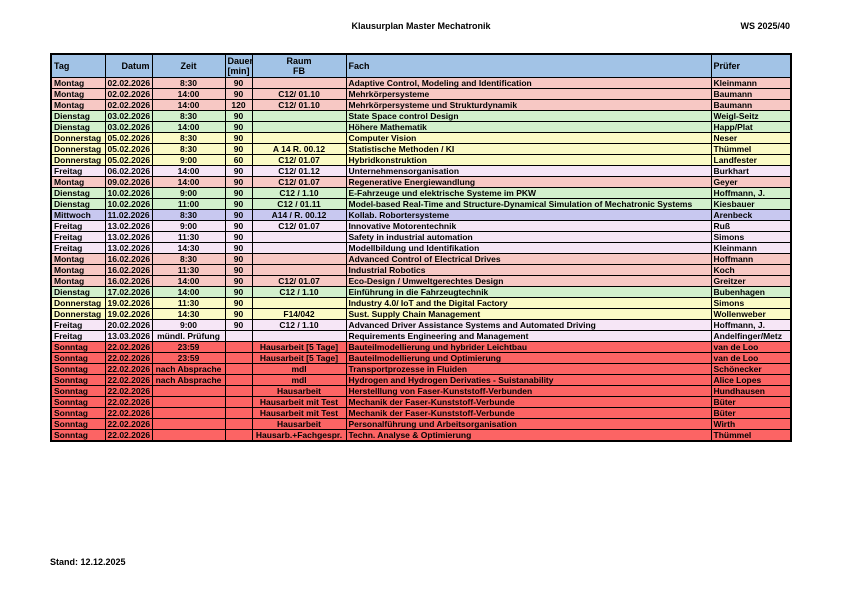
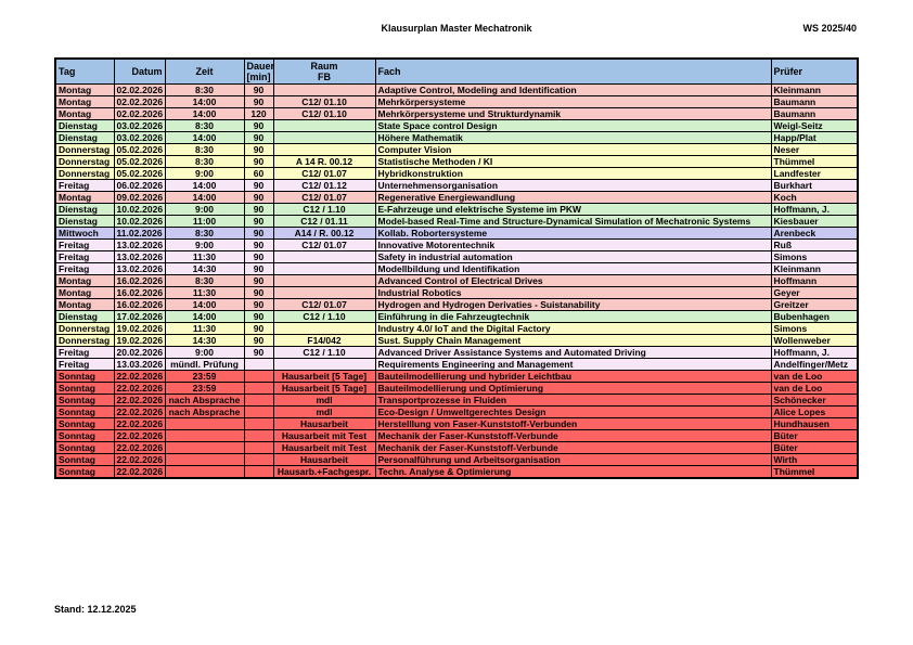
  Klausurplan Master Mechatronik
  WS 2025/40
  Tag	Datum	Zeit	Dauer[min]	RaumFB	Fach	Prüfer
  Montag	02.02.2026	8:30	90		Adaptive Control, Modeling and Identification	Kleinmann
  Montag	02.02.2026	14:00	90	C12/ 01.10	Mehrkörpersysteme	Baumann
  Montag	02.02.2026	14:00	120	C12/ 01.10	Mehrkörpersysteme und Strukturdynamik	Baumann
  Dienstag	03.02.2026	8:30	90		State Space control Design	Weigl-Seitz
  Dienstag	03.02.2026	14:00	90		Höhere Mathematik	Happ/Plat
  Donnerstag	05.02.2026	8:30	90		Computer Vision	Neser
  Donnerstag	05.02.2026	8:30	90	A 14 R. 00.12	Statistische Methoden / KI	Thümmel
  Donnerstag	05.02.2026	9:00	60	C12/ 01.07	Hybridkonstruktion	Landfester
  Freitag	06.02.2026	14:00	90	C12/ 01.12	Unternehmensorganisation	Burkhart
- Montag	09.02.2026	14:00	90	C12/ 01.07	Regenerative Energiewandlung	Geyer
+ Montag	09.02.2026	14:00	90	C12/ 01.07	Regenerative Energiewandlung	Koch
  Dienstag	10.02.2026	9:00	90	C12 / 1.10	E-Fahrzeuge und elektrische Systeme im PKW	Hoffmann, J.
  Dienstag	10.02.2026	11:00	90	C12 / 01.11	Model-based Real-Time and Structure-Dynamical Simulation of Mechatronic Systems	Kiesbauer
  Mittwoch	11.02.2026	8:30	90	A14 / R. 00.12	Kollab. Robortersysteme	Arenbeck
  Freitag	13.02.2026	9:00	90	C12/ 01.07	Innovative Motorentechnik	Ruß
  Freitag	13.02.2026	11:30	90		Safety in industrial automation	Simons
  Freitag	13.02.2026	14:30	90		Modellbildung und Identifikation	Kleinmann
  Montag	16.02.2026	8:30	90		Advanced Control of Electrical Drives	Hoffmann
- Montag	16.02.2026	11:30	90		Industrial Robotics	Koch
+ Montag	16.02.2026	11:30	90		Industrial Robotics	Geyer
- Montag	16.02.2026	14:00	90	C12/ 01.07	Eco-Design / Umweltgerechtes Design	Greitzer
+ Montag	16.02.2026	14:00	90	C12/ 01.07	Hydrogen and Hydrogen Derivaties - Suistanability	Greitzer
  Dienstag	17.02.2026	14:00	90	C12 / 1.10	Einführung in die Fahrzeugtechnik	Bubenhagen
  Donnerstag	19.02.2026	11:30	90		Industry 4.0/ IoT and the Digital Factory	Simons
  Donnerstag	19.02.2026	14:30	90	F14/042	Sust. Supply Chain Management	Wollenweber
  Freitag	20.02.2026	9:00	90	C12 / 1.10	Advanced Driver Assistance Systems and Automated Driving	Hoffmann, J.
  Freitag	13.03.2026	mündl. Prüfung			Requirements Engineering and Management	Andelfinger/Metz
  Sonntag	22.02.2026	23:59		Hausarbeit [5 Tage]	Bauteilmodellierung und hybrider Leichtbau	van de Loo
  Sonntag	22.02.2026	23:59		Hausarbeit [5 Tage]	Bauteilmodellierung und Optimierung	van de Loo
  Sonntag	22.02.2026	nach Absprache		mdl	Transportprozesse in Fluiden	Schönecker
- Sonntag	22.02.2026	nach Absprache		mdl	Hydrogen and Hydrogen Derivaties - Suistanability	Alice Lopes
+ Sonntag	22.02.2026	nach Absprache		mdl	Eco-Design / Umweltgerechtes Design	Alice Lopes
  Sonntag	22.02.2026			Hausarbeit	Herstelllung von Faser-Kunststoff-Verbunden	Hundhausen
  Sonntag	22.02.2026			Hausarbeit mit Test	Mechanik der Faser-Kunststoff-Verbunde	Büter
  Sonntag	22.02.2026			Hausarbeit mit Test	Mechanik der Faser-Kunststoff-Verbunde	Büter
  Sonntag	22.02.2026			Hausarbeit	Personalführung und Arbeitsorganisation	Wirth
  Sonntag	22.02.2026			Hausarb.+Fachgespr.	Techn. Analyse & Optimierung	Thümmel
  Stand: 12.12.2025
